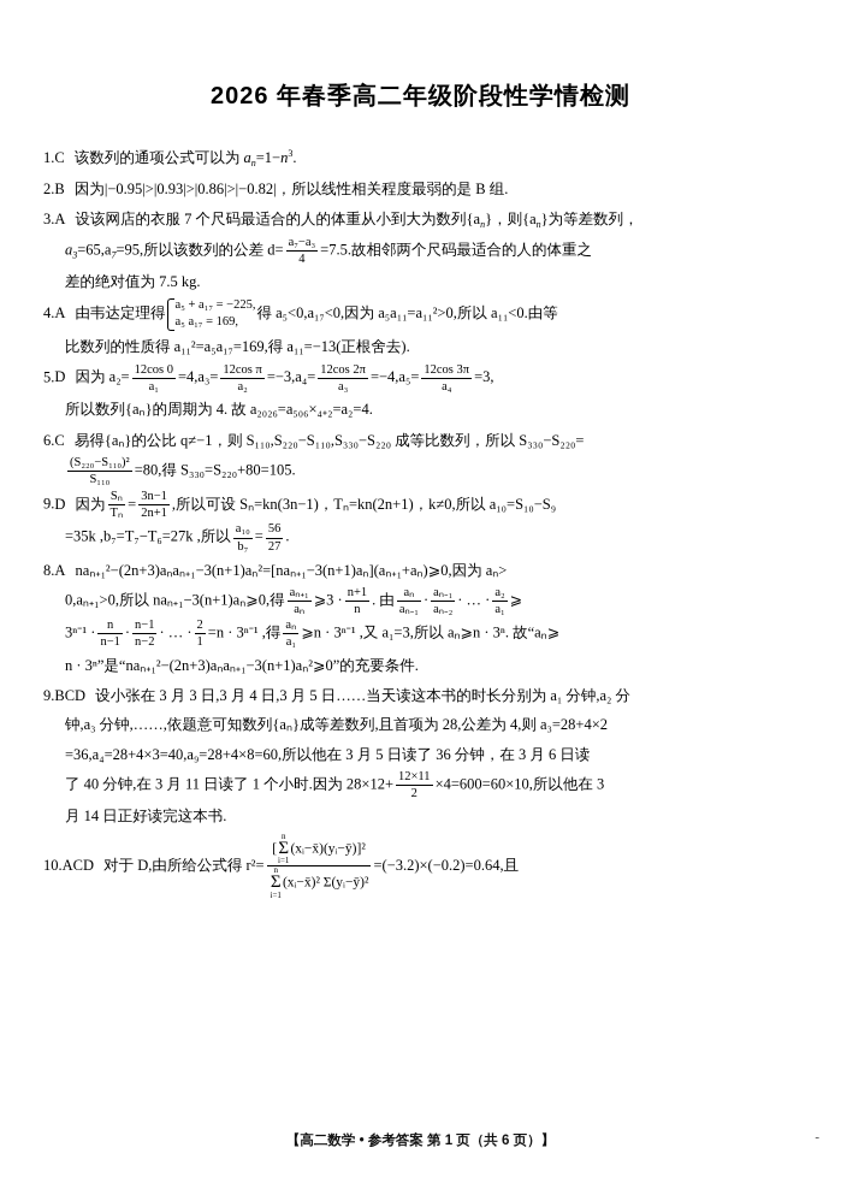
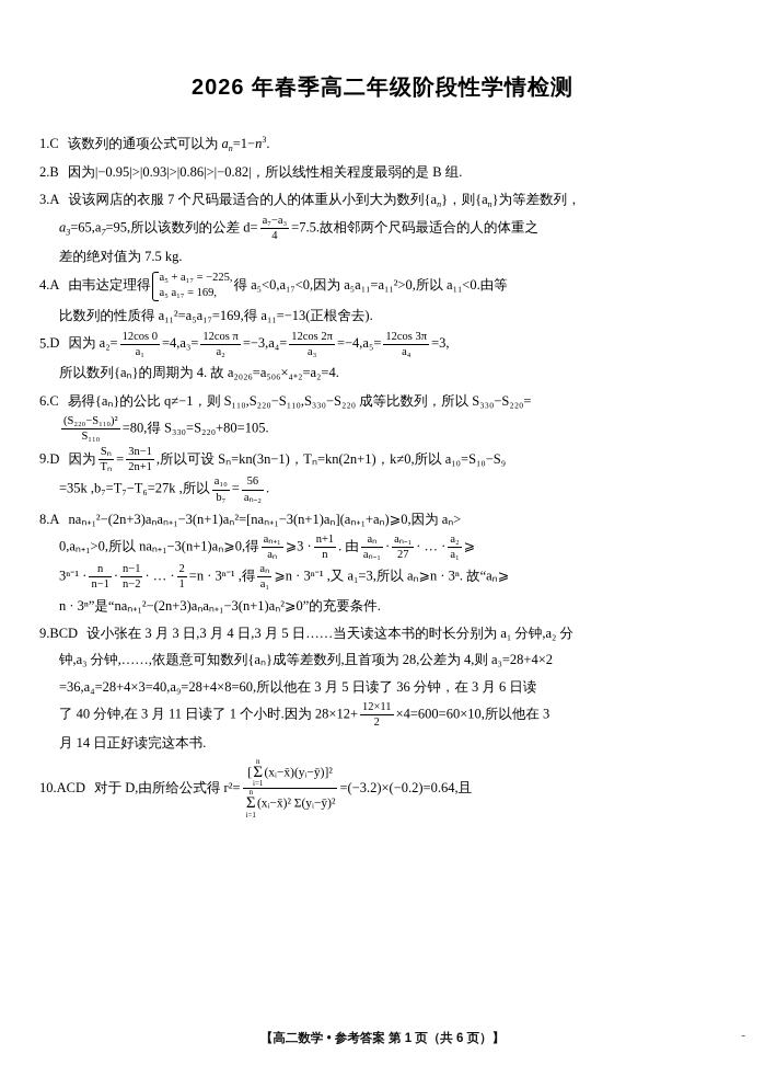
  2026 年春季高二年级阶段性学情检测
  1.C 该数列的通项公式可以为 an=1−n3.
  2.B 因为|−0.95|>|0.93|>|0.86|>|−0.82|，所以线性相关程度最弱的是 B 组.
  3.A 设该网店的衣服 7 个尺码最适合的人的体重从小到大为数列{an}，则{an}为等差数列，
  a3=65,a7=95,所以该数列的公差 d=
  a₇−a₃
  4
  =7.5.故相邻两个尺码最适合的人的体重之
  差的绝对值为 7.5 kg.
  4.A 由韦达定理得 a₅ + a₁₇ = −225,
  a₅ a₁₇ = 169,得 a₅<0,a₁₇<0,因为 a₅a₁₁=a₁₁²>0,所以 a₁₁<0.由等
  比数列的性质得 a₁₁²=a₅a₁₇=169,得 a₁₁=−13(正根舍去).
  5.D 因为 a₂=
  12cos 0
  a₁
  =4,a₃=
  12cos π
  a₂
  =−3,a₄=
  12cos 2π
  a₃
  =−4,a₅=
  12cos 3π
  a₄
  =3,
  所以数列{aₙ}的周期为 4. 故 a₂₀₂₆=a₅₀₆×₄₊₂=a₂=4.
  6.C 易得{aₙ}的公比 q≠−1，则 S₁₁₀,S₂₂₀−S₁₁₀,S₃₃₀−S₂₂₀ 成等比数列，所以 S₃₃₀−S₂₂₀=
  (S₂₂₀−S₁₁₀)²
  S₁₁₀
  =80,得 S₃₃₀=S₂₂₀+80=105.
  9.D 因为
  Sₙ
  Tₙ
  =
  3n−1
  2n+1
  ,所以可设 Sₙ=kn(3n−1)，Tₙ=kn(2n+1)，k≠0,所以 a₁₀=S₁₀−S₉
  =35k ,b₇=T₇−T₆=27k ,所以
  a₁₀
  b₇
  =
  56
- 27
+ aₙ₋₂
  .
  8.A naₙ₊₁²−(2n+3)aₙaₙ₊₁−3(n+1)aₙ²=[naₙ₊₁−3(n+1)aₙ](aₙ₊₁+aₙ)⩾0,因为 aₙ>
  0,aₙ₊₁>0,所以 naₙ₊₁−3(n+1)aₙ⩾0,得
  aₙ₊₁
  aₙ
  ⩾3 ·
  n+1
  n
  . 由
  aₙ
  aₙ₋₁
  ·
  aₙ₋₁
- aₙ₋₂
+ 27
  · … ·
  a₂
  a₁
  ⩾
  3ⁿ⁻¹ ·
  n
  n−1
  ·
  n−1
  n−2
  · … ·
  2
  1
  =n · 3ⁿ⁻¹ ,得
  aₙ
  a₁
  ⩾n · 3ⁿ⁻¹ ,又 a₁=3,所以 aₙ⩾n · 3ⁿ. 故“aₙ⩾
  n · 3ⁿ”是“naₙ₊₁²−(2n+3)aₙaₙ₊₁−3(n+1)aₙ²⩾0”的充要条件.
  9.BCD 设小张在 3 月 3 日,3 月 4 日,3 月 5 日……当天读这本书的时长分别为 a₁ 分钟,a₂ 分
  钟,a₃ 分钟,……,依题意可知数列{aₙ}成等差数列,且首项为 28,公差为 4,则 a₃=28+4×2
  =36,a₄=28+4×3=40,a₉=28+4×8=60,所以他在 3 月 5 日读了 36 分钟，在 3 月 6 日读
  了 40 分钟,在 3 月 11 日读了 1 个小时.因为 28×12+
  12×11
  2
  ×4=600=60×10,所以他在 3
  月 14 日正好读完这本书.
  10.ACD 对于 D,由所给公式得 r²=
  [
  n
  Σ
  i=1
  (xᵢ−x̄)(yᵢ−ȳ)]²
  n
  Σ
  i=1
  (xᵢ−x̄)² Σ(yᵢ−ȳ)²
  =(−3.2)×(−0.2)=0.64,且
  【高二数学 • 参考答案 第 1 页（共 6 页）】
  -
